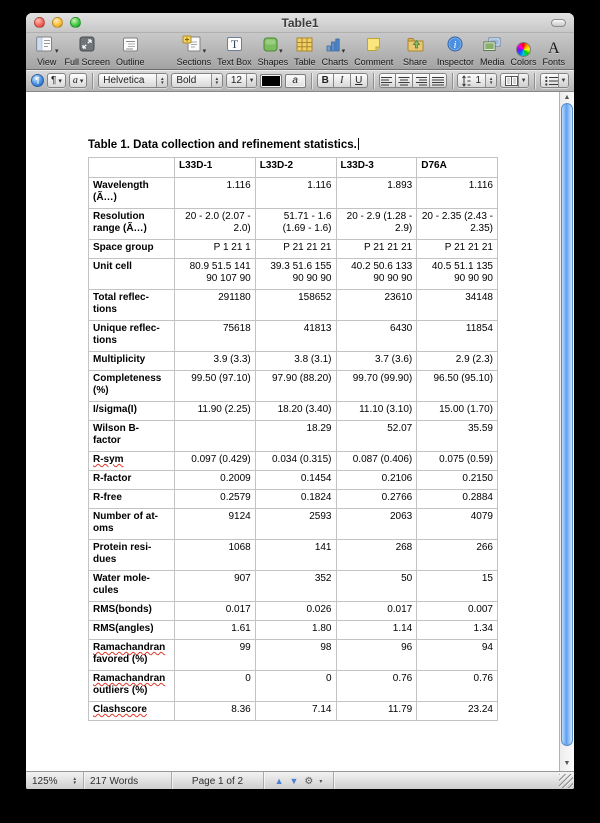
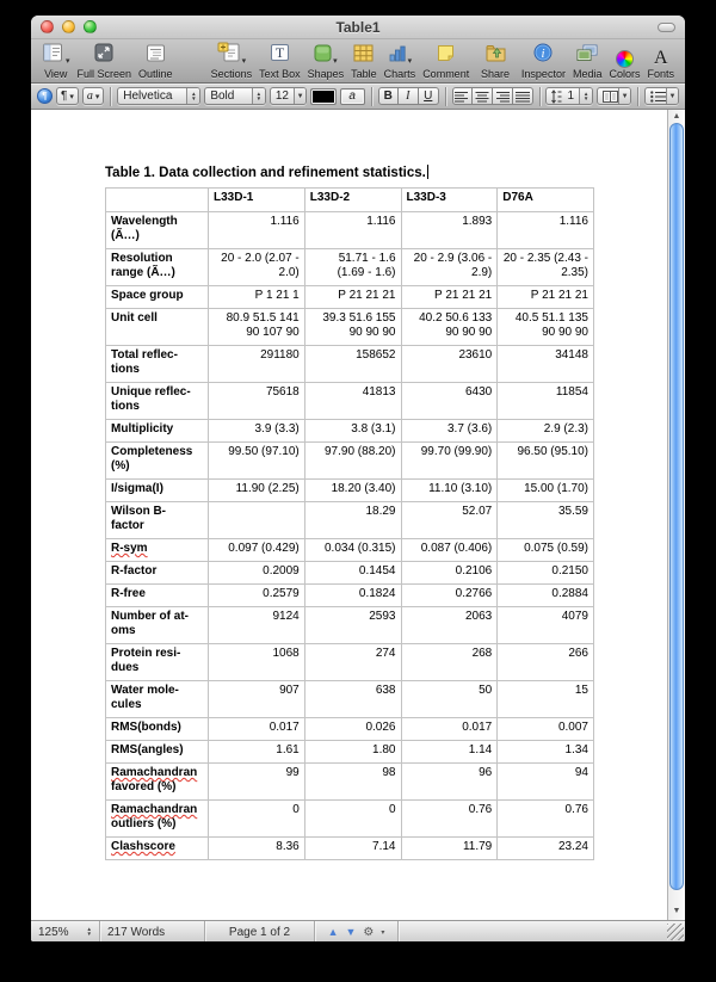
  Table1
  View
  Full Screen
  Outline
  Sections
  T
  Text Box
  Shapes
  Table
  Charts
  Comment
  Share
  i
  Inspector
  Media
  Colors
  A
  Fonts
  ¶
  ¶
  a
  Helvetica
  Bold
  12
  a
  B
  I
  U
  1
  Table 1. Data collection and refinement statistics.
  	L33D-1	L33D-2	L33D-3	D76A
  Wavelength(Ã…)	1.116	1.116	1.893	1.116
- Resolutionrange (Ã…)	20 - 2.0 (2.07 - 2.0)	51.71 - 1.6 (1.69 - 1.6)	20 - 2.9 (1.28 - 2.9)	20 - 2.35 (2.43 - 2.35)
+ Resolutionrange (Ã…)	20 - 2.0 (2.07 - 2.0)	51.71 - 1.6 (1.69 - 1.6)	20 - 2.9 (3.06 - 2.9)	20 - 2.35 (2.43 - 2.35)
  Space group	P 1 21 1	P 21 21 21	P 21 21 21	P 21 21 21
  Unit cell	80.9 51.5 141 90 107 90	39.3 51.6 155 90 90 90	40.2 50.6 133 90 90 90	40.5 51.1 135 90 90 90
  Total reflec-tions	291180	158652	23610	34148
  Unique reflec-tions	75618	41813	6430	11854
  Multiplicity	3.9 (3.3)	3.8 (3.1)	3.7 (3.6)	2.9 (2.3)
  Completeness(%)	99.50 (97.10)	97.90 (88.20)	99.70 (99.90)	96.50 (95.10)
  I/sigma(I)	11.90 (2.25)	18.20 (3.40)	11.10 (3.10)	15.00 (1.70)
  Wilson B-factor		18.29	52.07	35.59
  R-sym	0.097 (0.429)	0.034 (0.315)	0.087 (0.406)	0.075 (0.59)
  R-factor	0.2009	0.1454	0.2106	0.2150
  R-free	0.2579	0.1824	0.2766	0.2884
  Number of at-oms	9124	2593	2063	4079
- Protein resi-dues	1068	141	268	266
+ Protein resi-dues	1068	274	268	266
- Water mole-cules	907	352	50	15
+ Water mole-cules	907	638	50	15
  RMS(bonds)	0.017	0.026	0.017	0.007
  RMS(angles)	1.61	1.80	1.14	1.34
  Ramachandranfavored (%)	99	98	96	94
  Ramachandranoutliers (%)	0	0	0.76	0.76
  Clashscore	8.36	7.14	11.79	23.24
  125%
  217 Words
  Page 1 of 2
  ▲
  ▼
  ⚙
